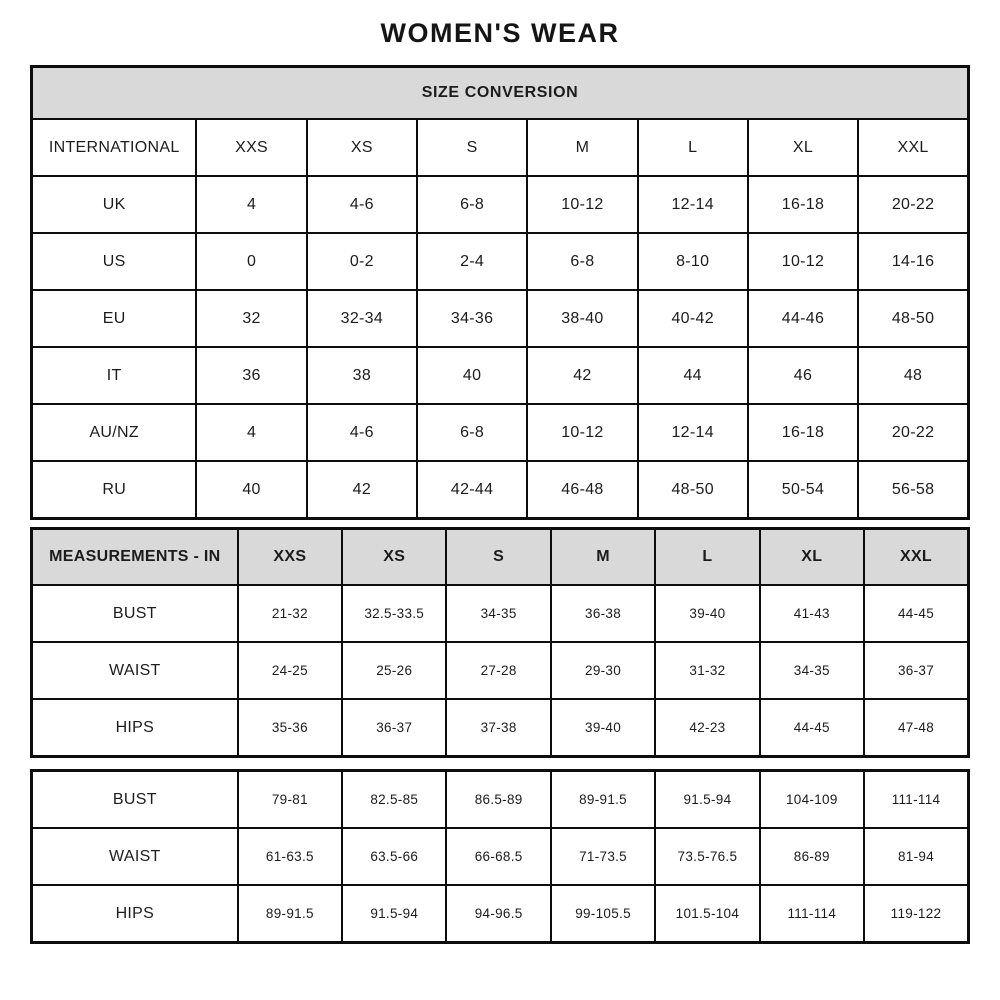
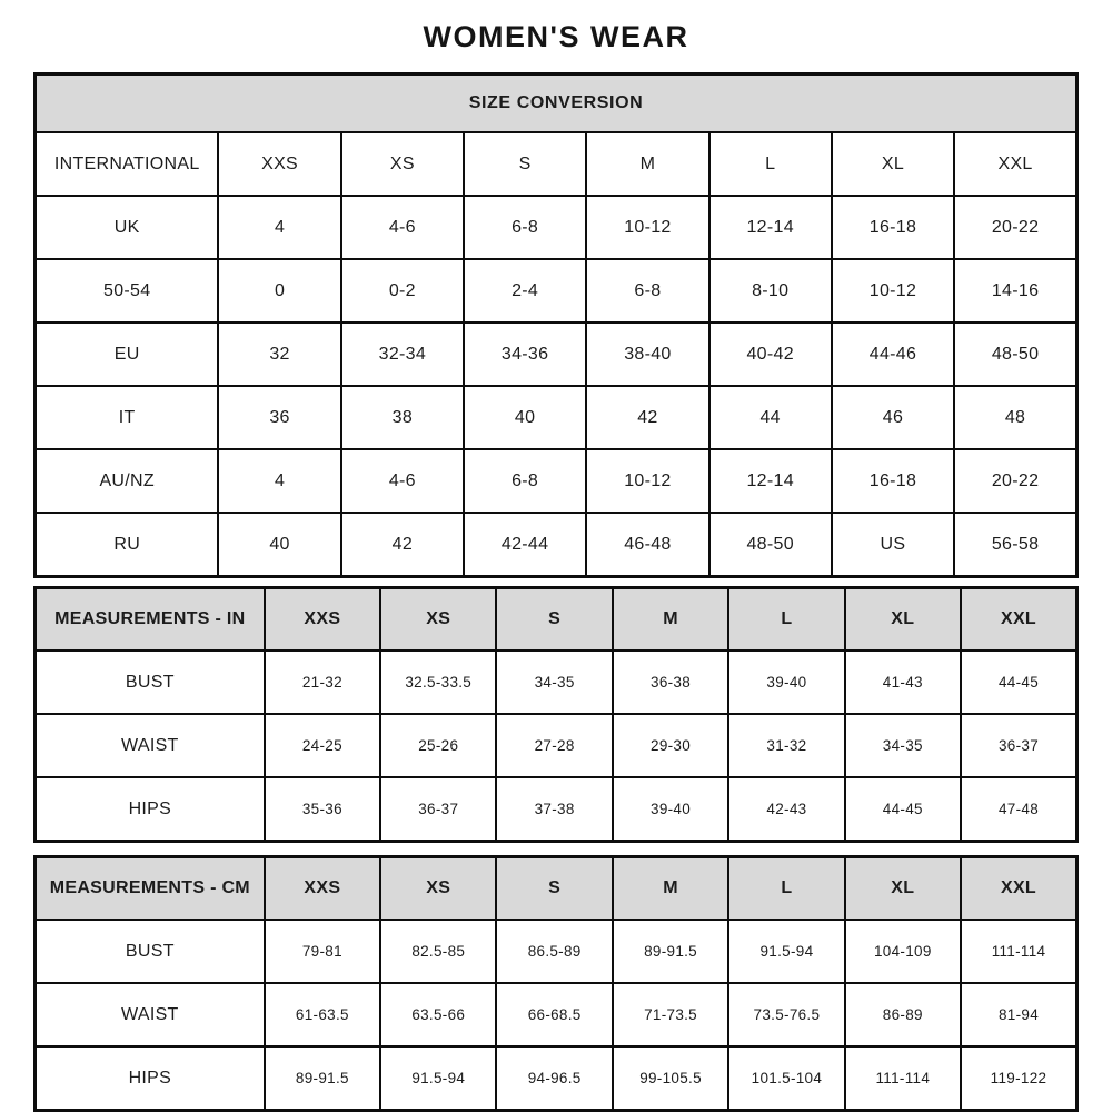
  WOMEN'S WEAR
  SIZE CONVERSION
  INTERNATIONAL	XXS	XS	S	M	L	XL	XXL
  UK	4	4-6	6-8	10-12	12-14	16-18	20-22
- US	0	0-2	2-4	6-8	8-10	10-12	14-16
+ 50-54	0	0-2	2-4	6-8	8-10	10-12	14-16
  EU	32	32-34	34-36	38-40	40-42	44-46	48-50
  IT	36	38	40	42	44	46	48
  AU/NZ	4	4-6	6-8	10-12	12-14	16-18	20-22
- RU	40	42	42-44	46-48	48-50	50-54	56-58
+ RU	40	42	42-44	46-48	48-50	US	56-58
  MEASUREMENTS - IN	XXS	XS	S	M	L	XL	XXL
  BUST	21-32	32.5-33.5	34-35	36-38	39-40	41-43	44-45
  WAIST	24-25	25-26	27-28	29-30	31-32	34-35	36-37
- HIPS	35-36	36-37	37-38	39-40	42-23	44-45	47-48
+ HIPS	35-36	36-37	37-38	39-40	42-43	44-45	47-48
+ MEASUREMENTS - CM	XXS	XS	S	M	L	XL	XXL
  BUST	79-81	82.5-85	86.5-89	89-91.5	91.5-94	104-109	111-114
  WAIST	61-63.5	63.5-66	66-68.5	71-73.5	73.5-76.5	86-89	81-94
  HIPS	89-91.5	91.5-94	94-96.5	99-105.5	101.5-104	111-114	119-122
